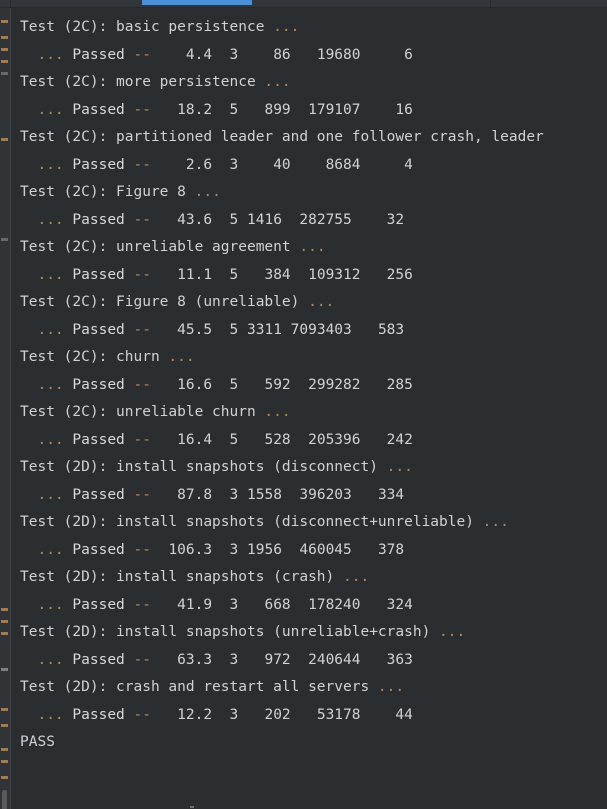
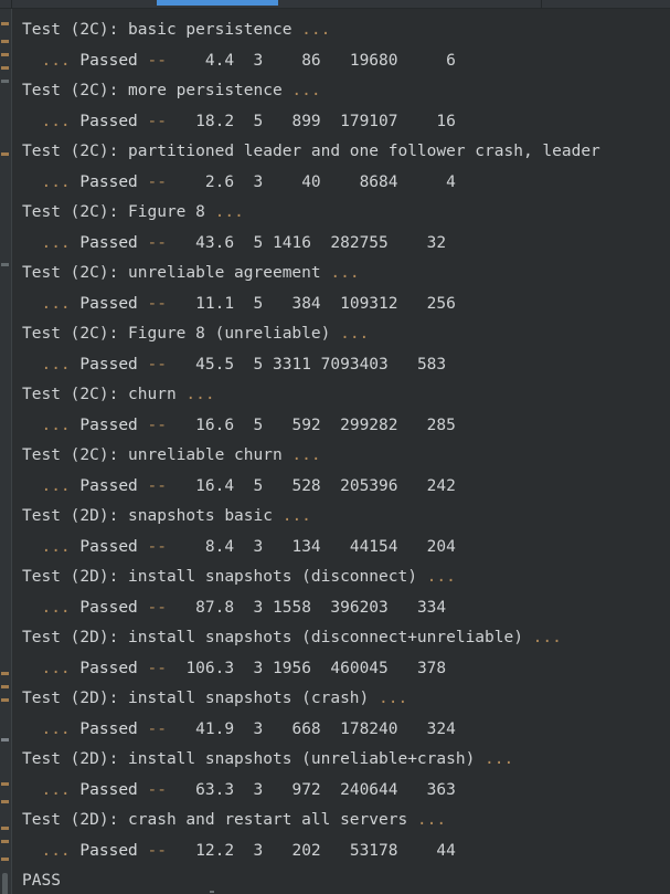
  Test (2C): basic persistence ...
  ... Passed -- 4.4 3 86 19680 6
  Test (2C): more persistence ...
  ... Passed -- 18.2 5 899 179107 16
  Test (2C): partitioned leader and one follower crash, leader
  ... Passed -- 2.6 3 40 8684 4
  Test (2C): Figure 8 ...
  ... Passed -- 43.6 5 1416 282755 32
  Test (2C): unreliable agreement ...
  ... Passed -- 11.1 5 384 109312 256
  Test (2C): Figure 8 (unreliable) ...
  ... Passed -- 45.5 5 3311 7093403 583
  Test (2C): churn ...
  ... Passed -- 16.6 5 592 299282 285
  Test (2C): unreliable churn ...
  ... Passed -- 16.4 5 528 205396 242
+ Test (2D): snapshots basic ...
+ ... Passed -- 8.4 3 134 44154 204
  Test (2D): install snapshots (disconnect) ...
  ... Passed -- 87.8 3 1558 396203 334
  Test (2D): install snapshots (disconnect+unreliable) ...
  ... Passed -- 106.3 3 1956 460045 378
  Test (2D): install snapshots (crash) ...
  ... Passed -- 41.9 3 668 178240 324
  Test (2D): install snapshots (unreliable+crash) ...
  ... Passed -- 63.3 3 972 240644 363
  Test (2D): crash and restart all servers ...
  ... Passed -- 12.2 3 202 53178 44
  PASS
